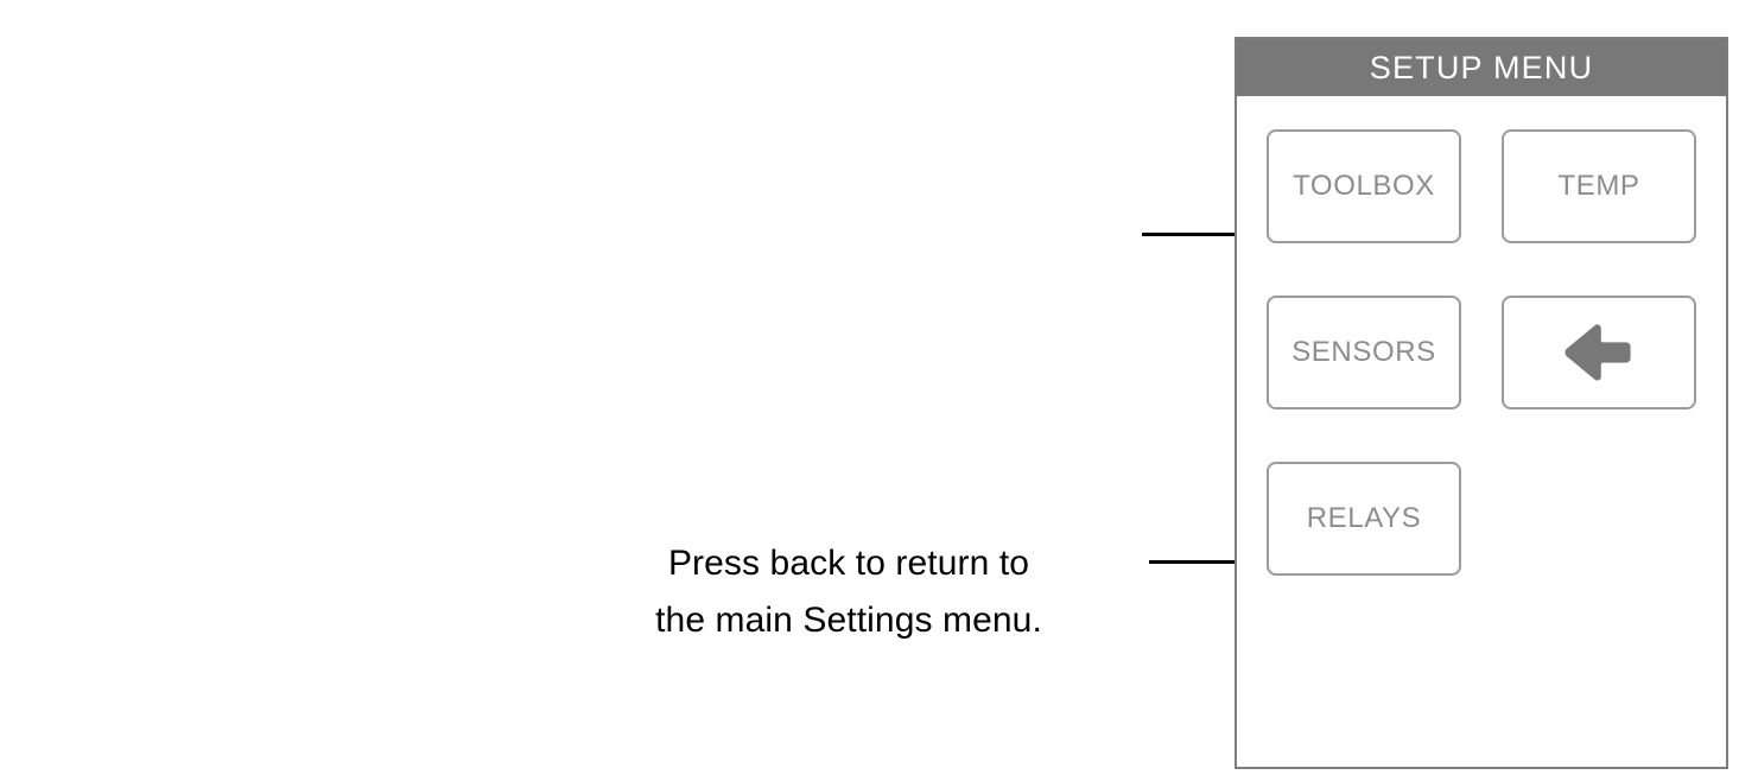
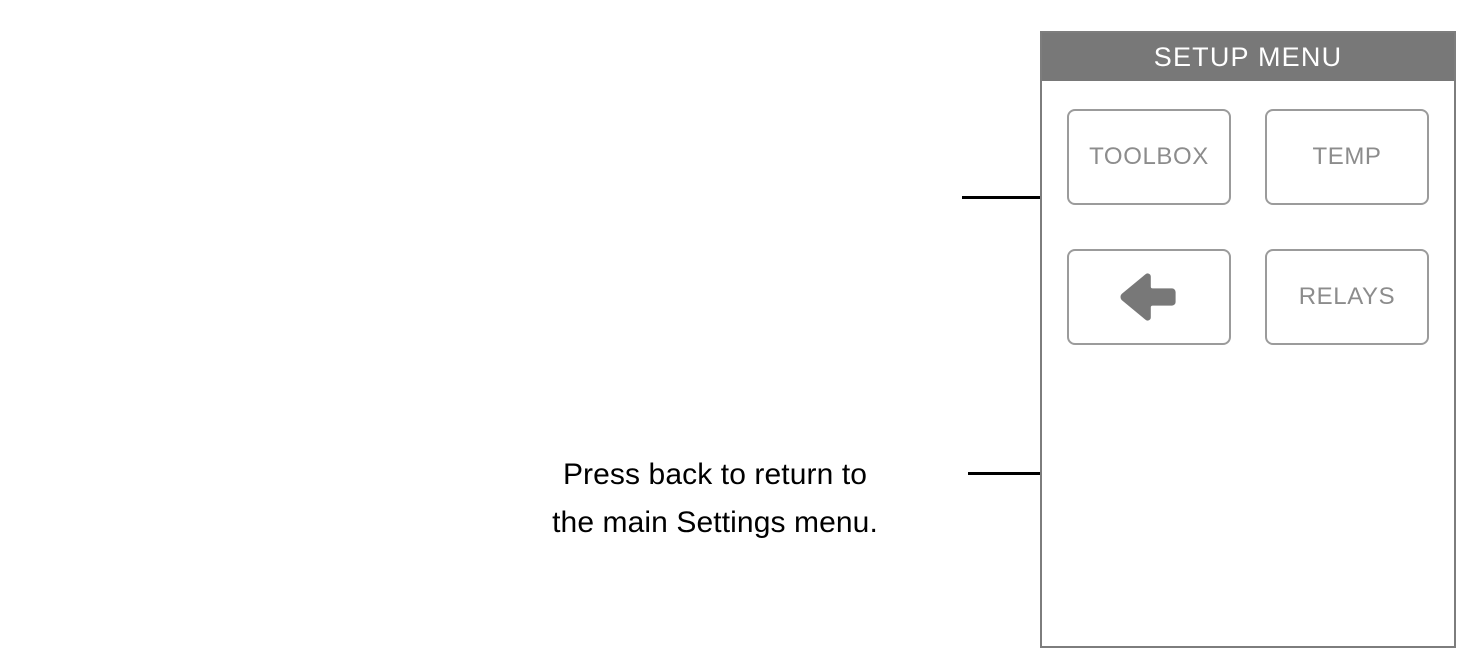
  Press back to return to
  the main Settings menu.
  SETUP MENU
  TOOLBOX
  TEMP
- SENSORS
  RELAYS
